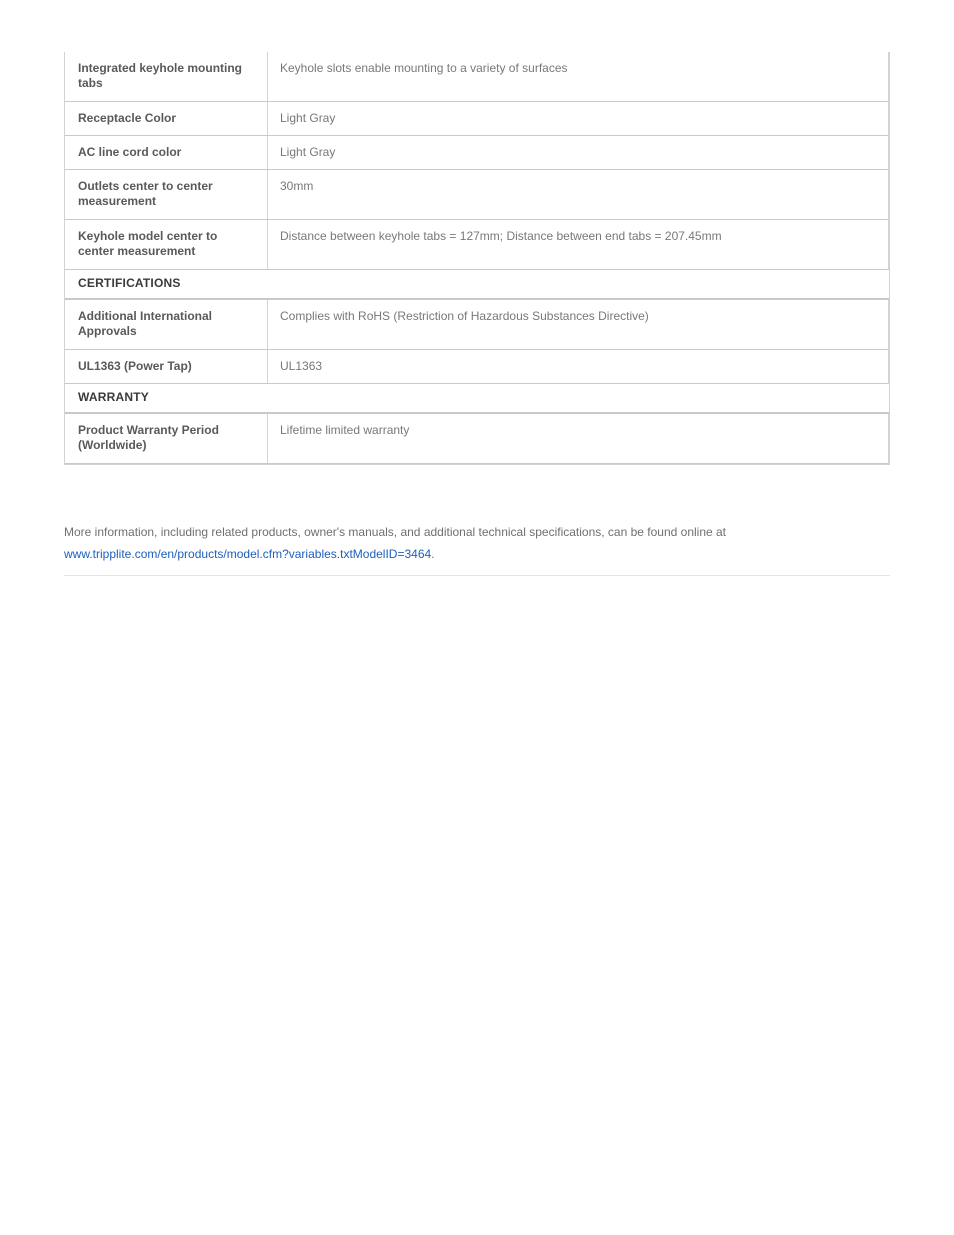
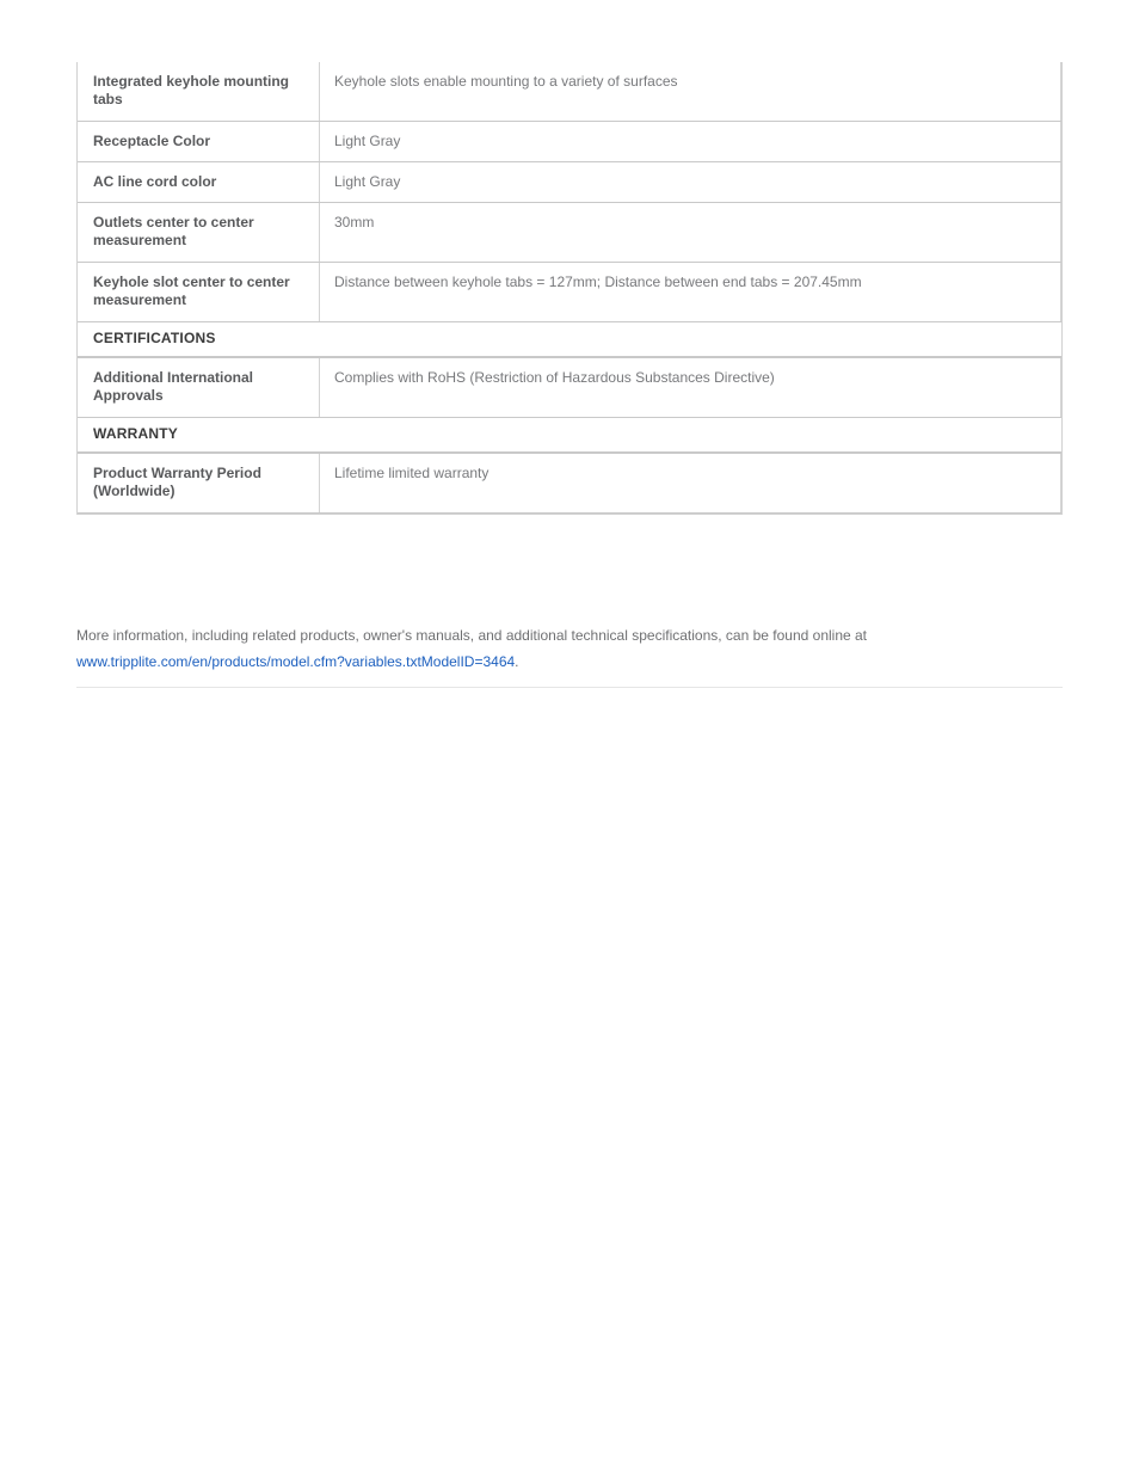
  Integrated keyhole mounting tabs	Keyhole slots enable mounting to a variety of surfaces
  Receptacle Color	Light Gray
  AC line cord color	Light Gray
  Outlets center to center measurement	30mm
- Keyhole model center to center measurement	Distance between keyhole tabs = 127mm; Distance between end tabs = 207.45mm
+ Keyhole slot center to center measurement	Distance between keyhole tabs = 127mm; Distance between end tabs = 207.45mm
  CERTIFICATIONS
  Additional International Approvals	Complies with RoHS (Restriction of Hazardous Substances Directive)
- UL1363 (Power Tap)	UL1363
  WARRANTY
  Product Warranty Period (Worldwide)	Lifetime limited warranty
  More information, including related products, owner's manuals, and additional technical specifications, can be found online at
  www.tripplite.com/en/products/model.cfm?variables.txtModelID=3464.
